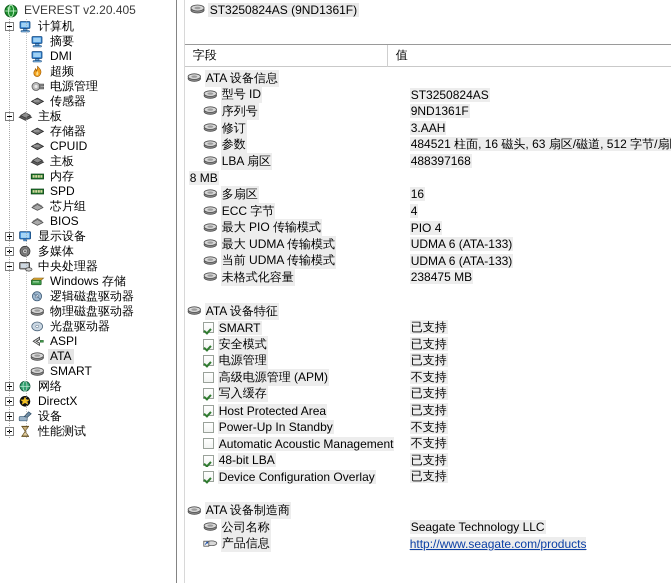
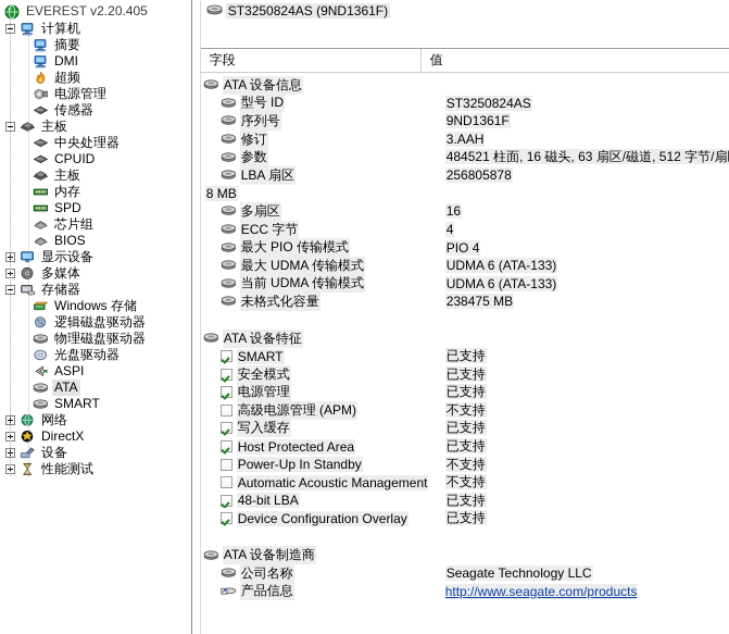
  EVEREST v2.20.405
  计算机
  摘要
  DMI
  超频
  电源管理
  传感器
  主板
- 存储器
+ 中央处理器
  CPUID
  主板
  内存
  SPD
  芯片组
  BIOS
  显示设备
  多媒体
- 中央处理器
+ 存储器
  Windows 存储
  逻辑磁盘驱动器
  物理磁盘驱动器
  光盘驱动器
  ASPI
  ATA
  SMART
  网络
  DirectX
  设备
  性能测试
  ST3250824AS (9ND1361F)
  字段
  值
  ATA 设备信息
  型号 ID
  ST3250824AS
  序列号
  9ND1361F
  修订
  3.AAH
  参数
  484521 柱面, 16 磁头, 63 扇区/磁道, 512 字节/扇
  LBA 扇区
- 488397168
+ 256805878
  8 MB
  多扇区
  16
  ECC 字节
  4
  最大 PIO 传输模式
  PIO 4
  最大 UDMA 传输模式
  UDMA 6 (ATA-133)
  当前 UDMA 传输模式
  UDMA 6 (ATA-133)
  未格式化容量
  238475 MB
  ATA 设备特征
  SMART
  已支持
  安全模式
  已支持
  电源管理
  已支持
  高级电源管理 (APM)
  不支持
  写入缓存
  已支持
  Host Protected Area
  已支持
  Power-Up In Standby
  不支持
  Automatic Acoustic Management
  不支持
  48-bit LBA
  已支持
  Device Configuration Overlay
  已支持
  ATA 设备制造商
  公司名称
  Seagate Technology LLC
  产品信息
  http://www.seagate.com/products
